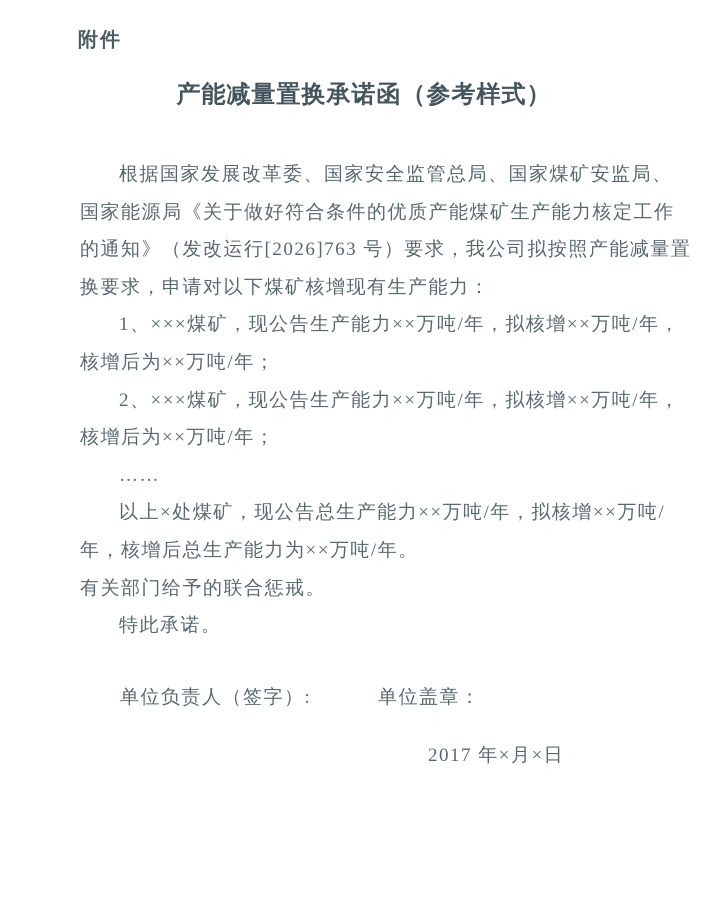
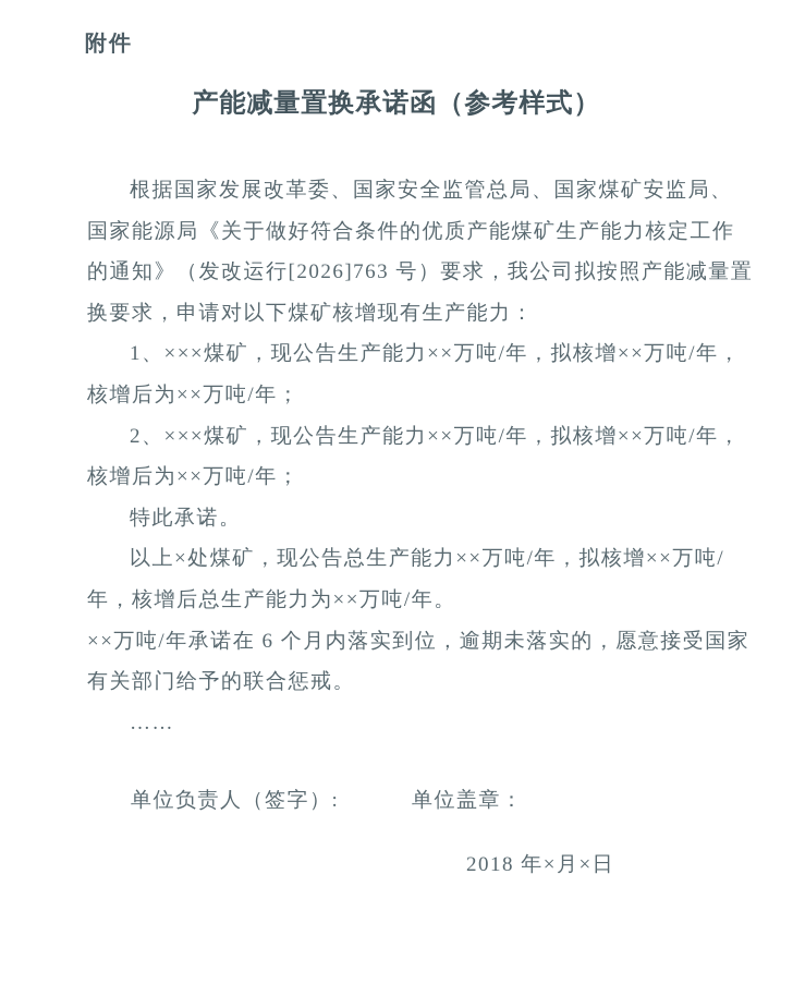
  附件
  产能减量置换承诺函（参考样式）
  根据国家发展改革委、国家安全监管总局、国家煤矿安监局、
  国家能源局《关于做好符合条件的优质产能煤矿生产能力核定工作
  的通知》（发改运行[2026]763 号）要求，我公司拟按照产能减量置
  换要求，申请对以下煤矿核增现有生产能力：
  1、×××煤矿，现公告生产能力××万吨/年，拟核增××万吨/年，
  核增后为××万吨/年；
  2、×××煤矿，现公告生产能力××万吨/年，拟核增××万吨/年，
  核增后为××万吨/年；
- ……
+ 特此承诺。
  以上×处煤矿，现公告总生产能力××万吨/年，拟核增××万吨/
  年，核增后总生产能力为××万吨/年。
+ ××万吨/年承诺在 6 个月内落实到位，逾期未落实的，愿意接受国家
  有关部门给予的联合惩戒。
- 特此承诺。
+ ……
  单位负责人（签字）:
  单位盖章：
- 2017 年×月×日
+ 2018 年×月×日
